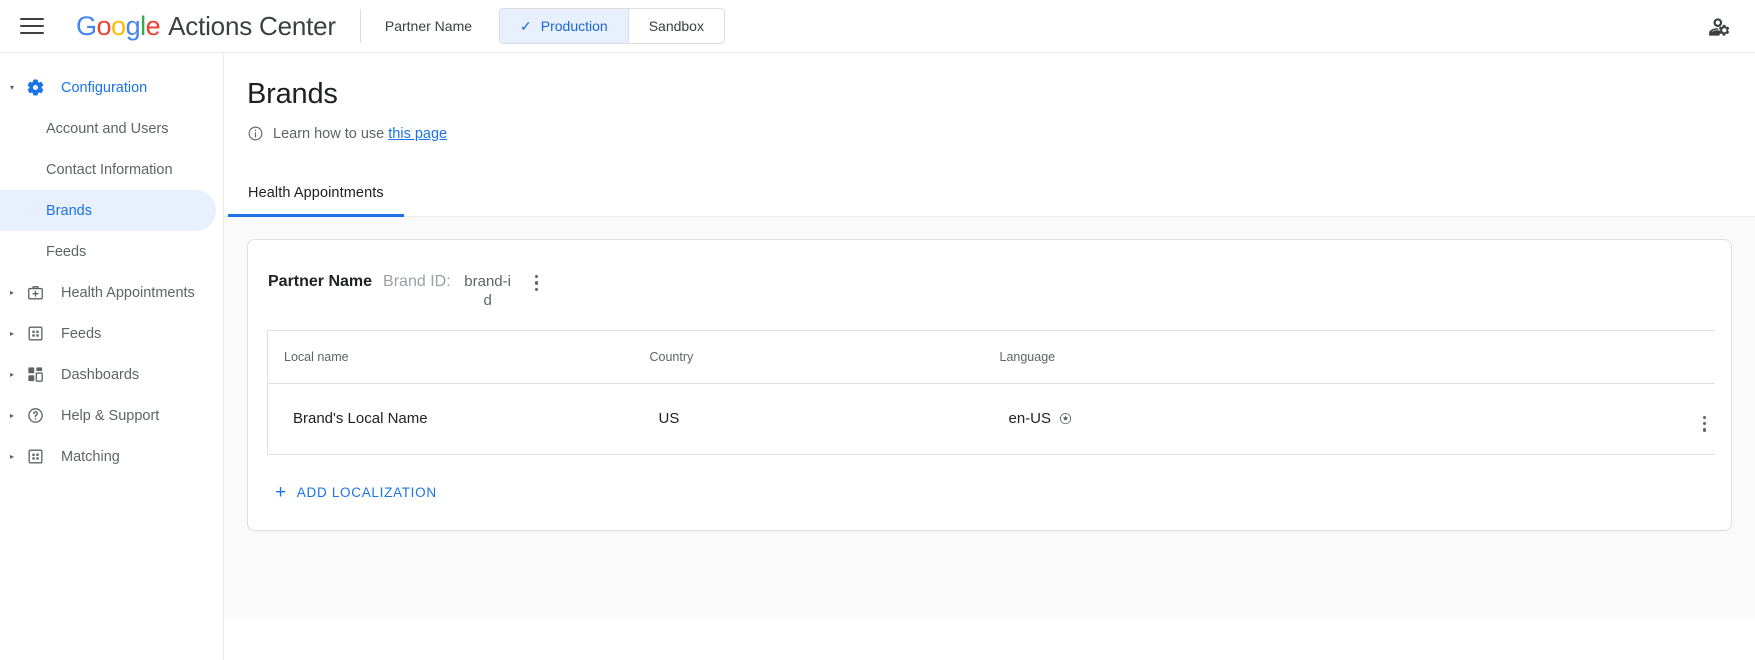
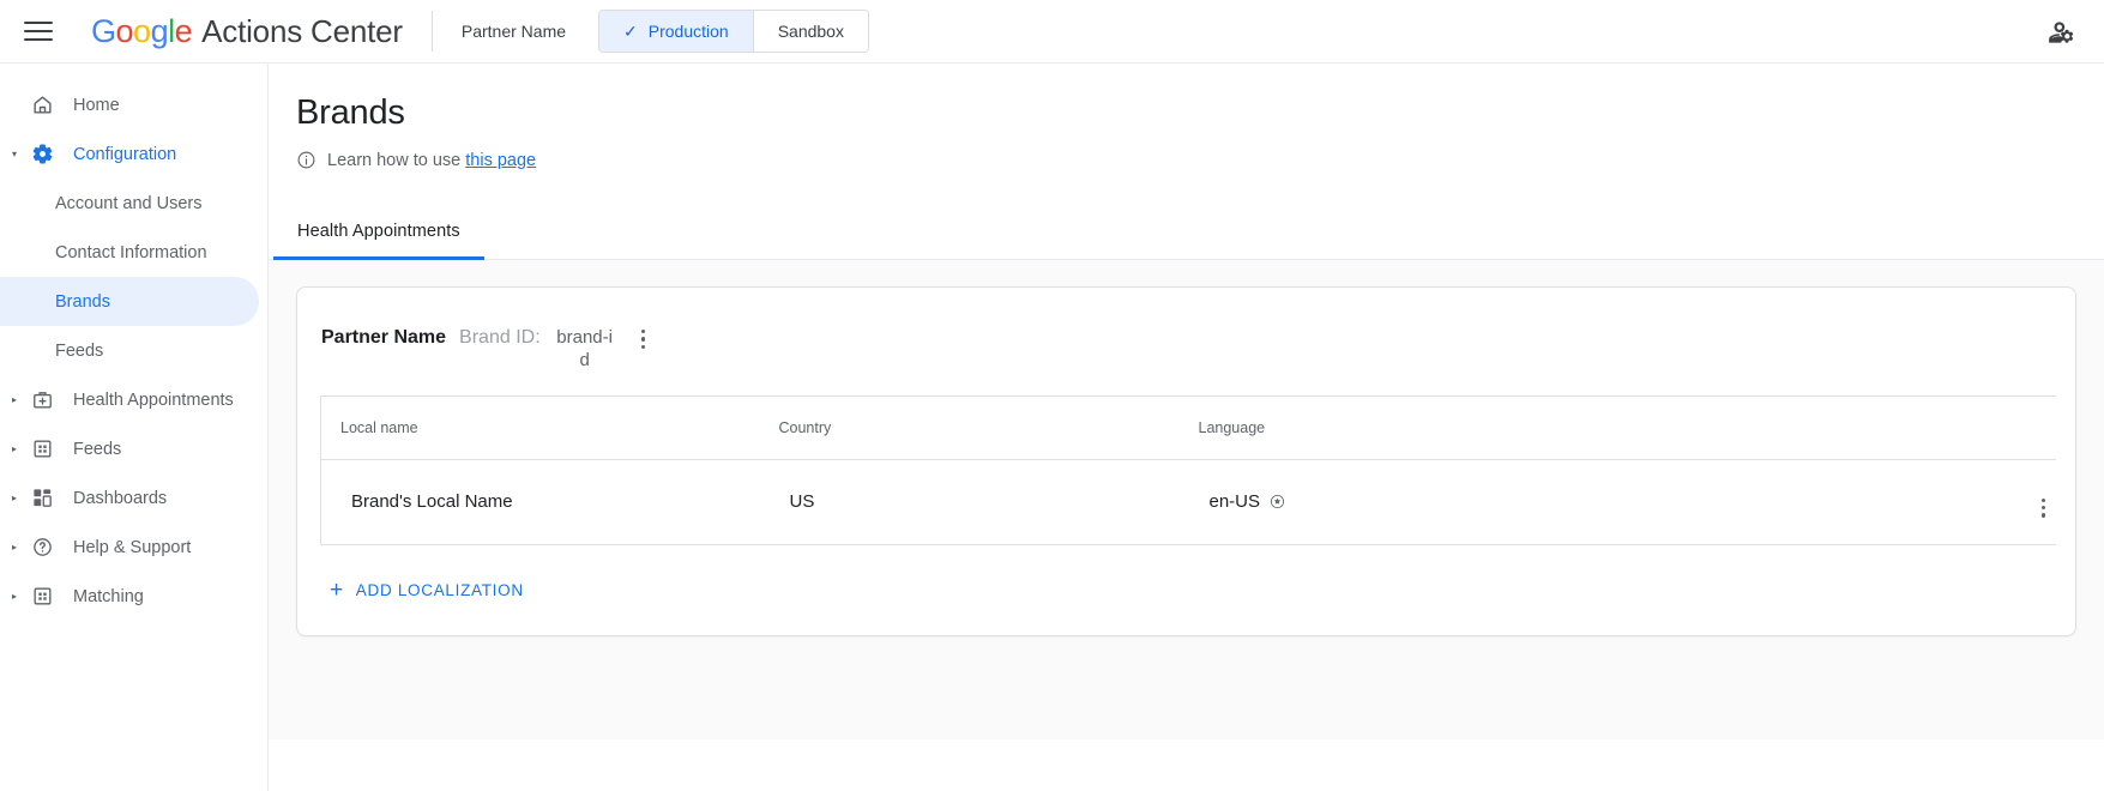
  Google
  Actions Center
  Partner Name
  ✓
  Production
  Sandbox
+ Home
  ▾
  Configuration
  Account and Users
  Contact Information
  Brands
  Feeds
  ▸
  Health Appointments
  ▸
  Feeds
  ▸
  Dashboards
  ▸
  Help & Support
  ▸
  Matching
  Brands
  Learn how to use
  this page
  Health Appointments
  Partner Name
  Brand ID:
  brand-id
  Local name	Country	Language
  Brand's Local Name	US	en-US
  +
  ADD LOCALIZATION
